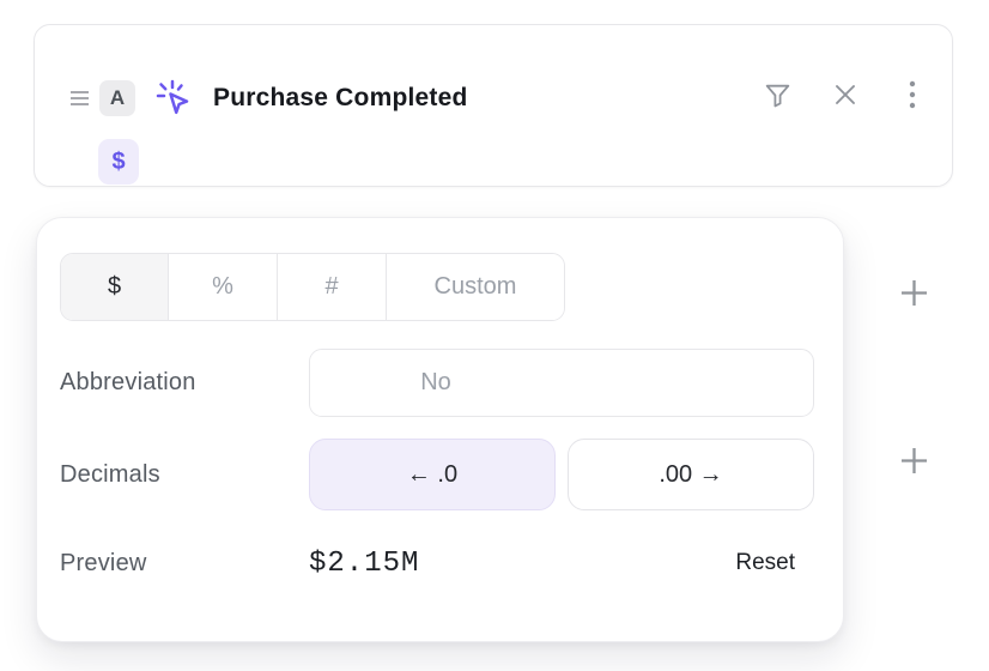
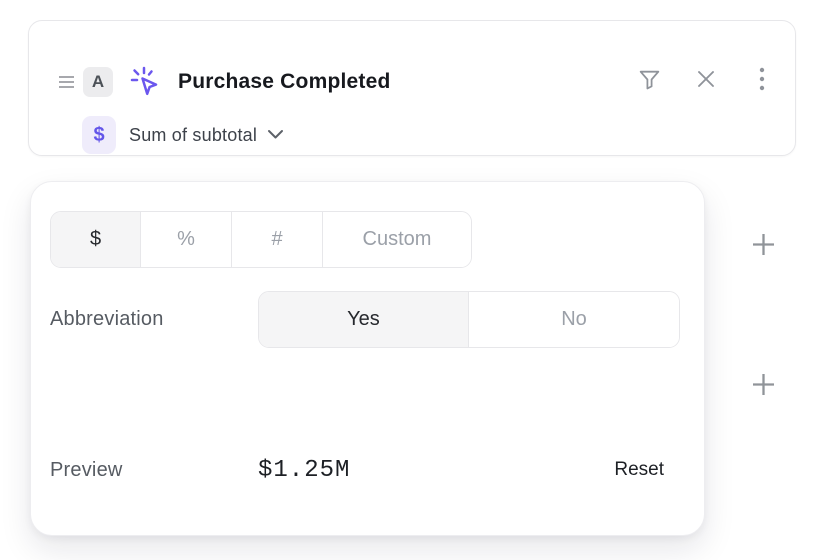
  A
  Purchase Completed
  $
+ Sum of subtotal
  $
  %
  #
  Custom
  Abbreviation
+ Yes
  No
- Decimals
- ← .0
- .00 →
  Preview
- $2.15M
+ $1.25M
  Reset
